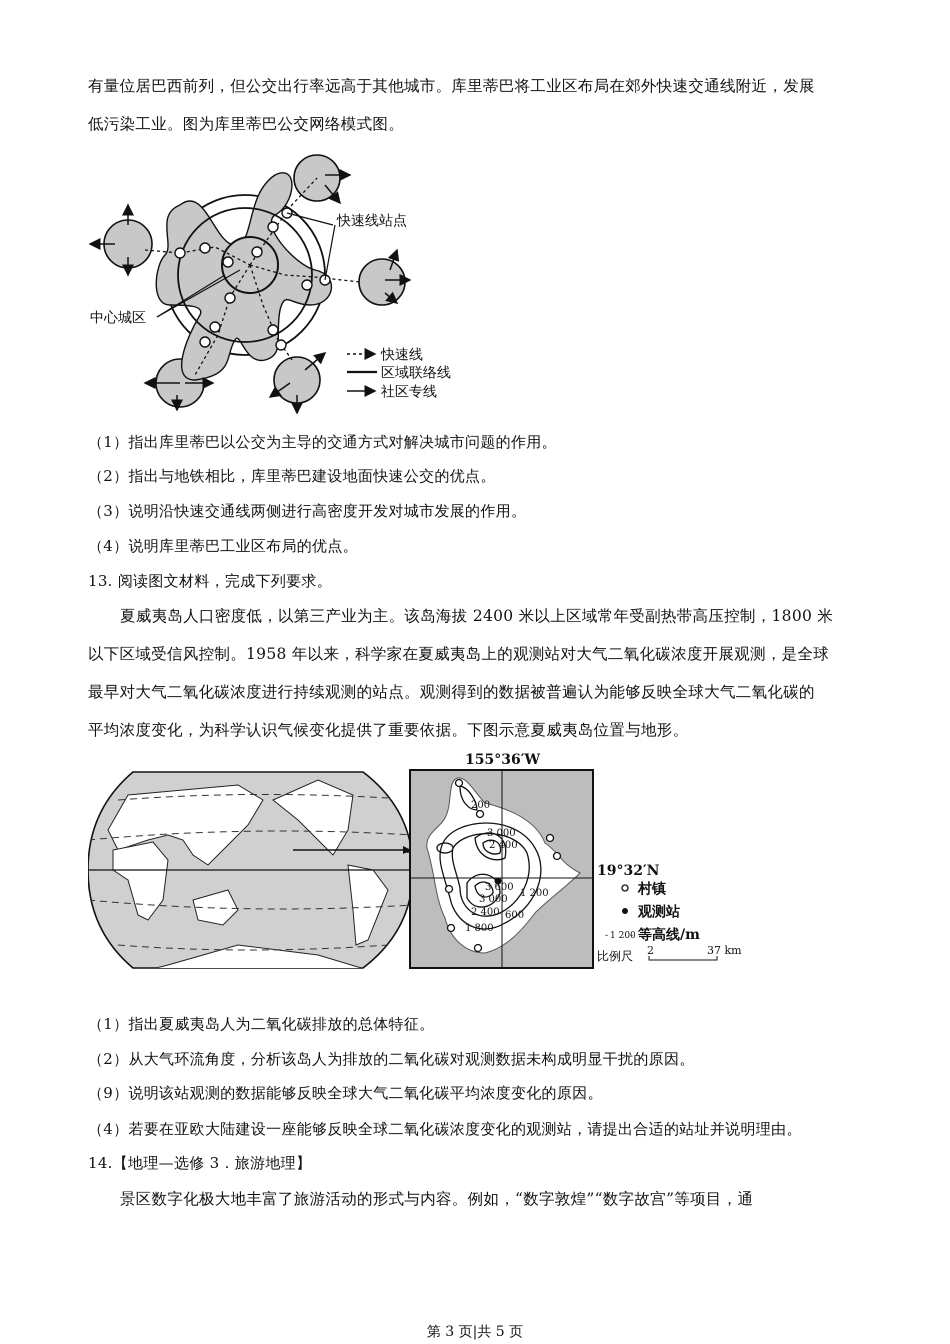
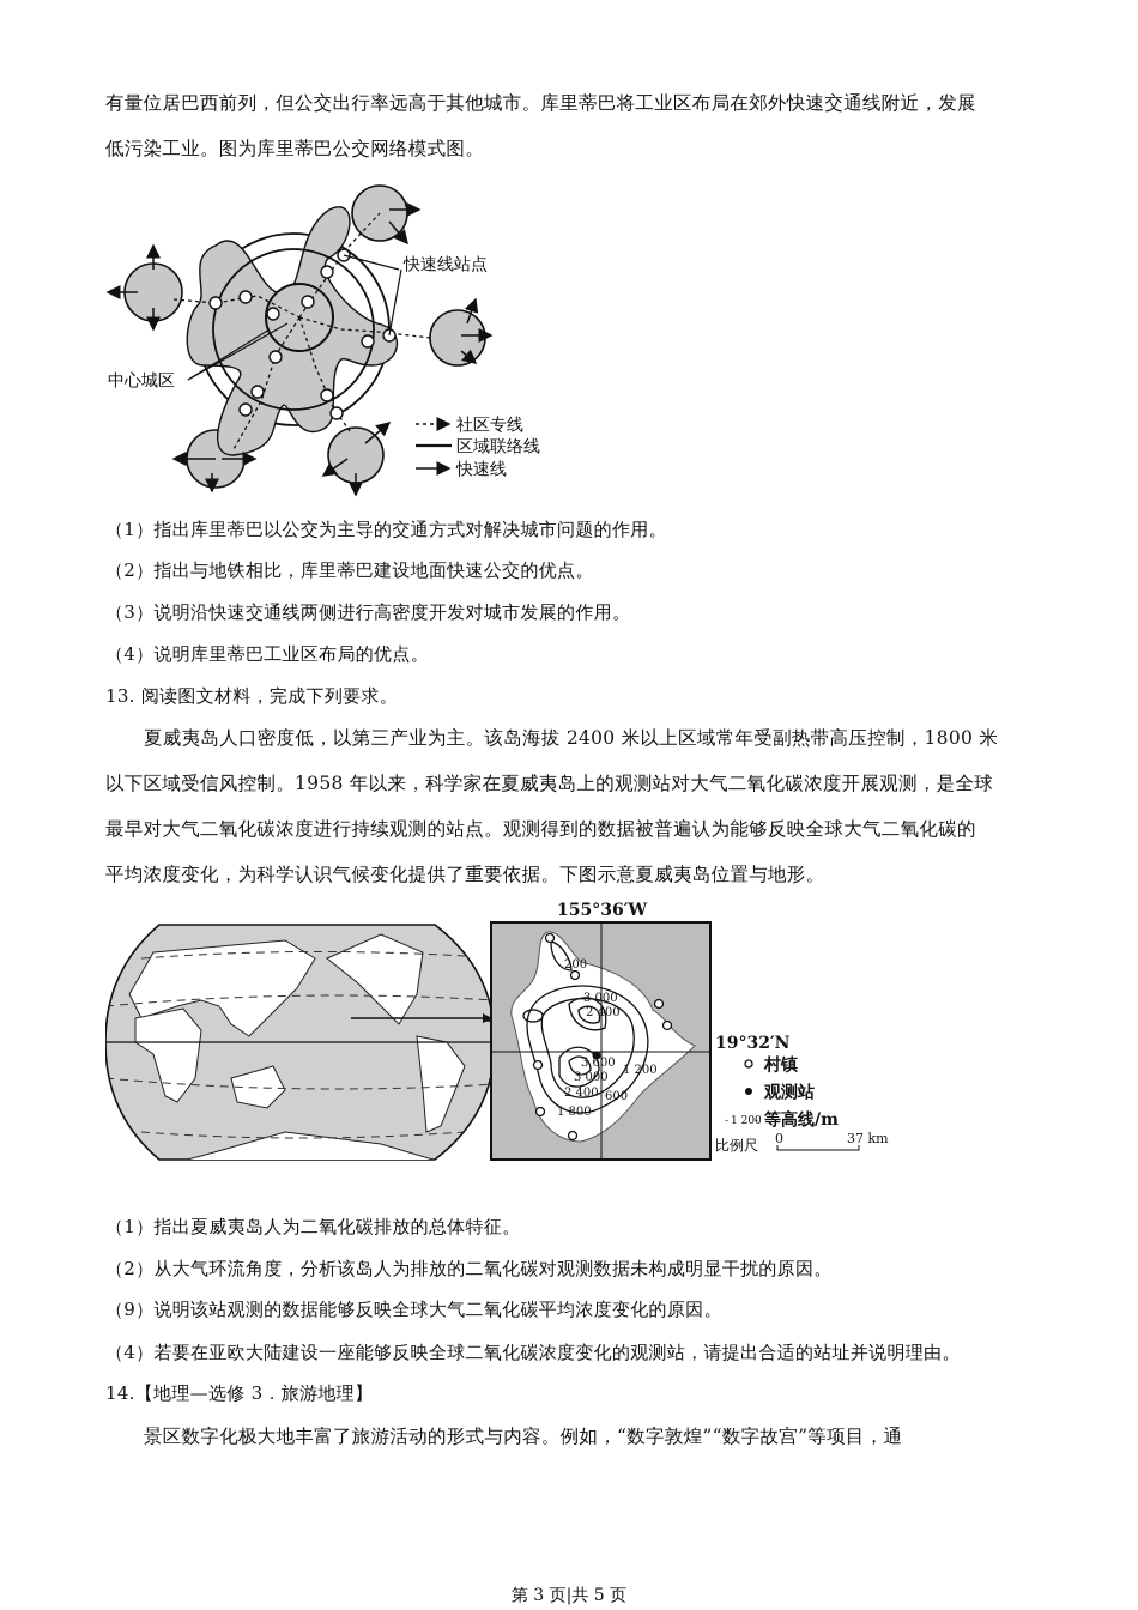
  有量位居巴西前列，但公交出行率远高于其他城市。库里蒂巴将工业区布局在郊外快速交通线附近，发展
  低污染工业。图为库里蒂巴公交网络模式图。
  快速线站点
  中心城区
- 快速线
+ 社区专线
  区域联络线
- 社区专线
+ 快速线
  （1）指出库里蒂巴以公交为主导的交通方式对解决城市问题的作用。
  （2）指出与地铁相比，库里蒂巴建设地面快速公交的优点。
  （3）说明沿快速交通线两侧进行高密度开发对城市发展的作用。
  （4）说明库里蒂巴工业区布局的优点。
  13. 阅读图文材料，完成下列要求。
  夏威夷岛人口密度低，以第三产业为主。该岛海拔 2400 米以上区域常年受副热带高压控制，1800 米
  以下区域受信风控制。1958 年以来，科学家在夏威夷岛上的观测站对大气二氧化碳浓度开展观测，是全球
  最早对大气二氧化碳浓度进行持续观测的站点。观测得到的数据被普遍认为能够反映全球大气二氧化碳的
  平均浓度变化，为科学认识气候变化提供了重要依据。下图示意夏威夷岛位置与地形。
  155°36′W
  200
  3 000
  2 400
  3 600
  3 000
  1 200
  2 400
  600
  1 800
  19°32′N
  村镇
  观测站
  -
  1 200
  -
  等高线/m
  比例尺
- 2
+ 0
  37 km
  （1）指出夏威夷岛人为二氧化碳排放的总体特征。
  （2）从大气环流角度，分析该岛人为排放的二氧化碳对观测数据未构成明显干扰的原因。
  （9）说明该站观测的数据能够反映全球大气二氧化碳平均浓度变化的原因。
  （4）若要在亚欧大陆建设一座能够反映全球二氧化碳浓度变化的观测站，请提出合适的站址并说明理由。
  14.【地理—选修 3．旅游地理】
  景区数字化极大地丰富了旅游活动的形式与内容。例如，“数字敦煌”“数字故宫”等项目，通
  第 3 页|共 5 页
